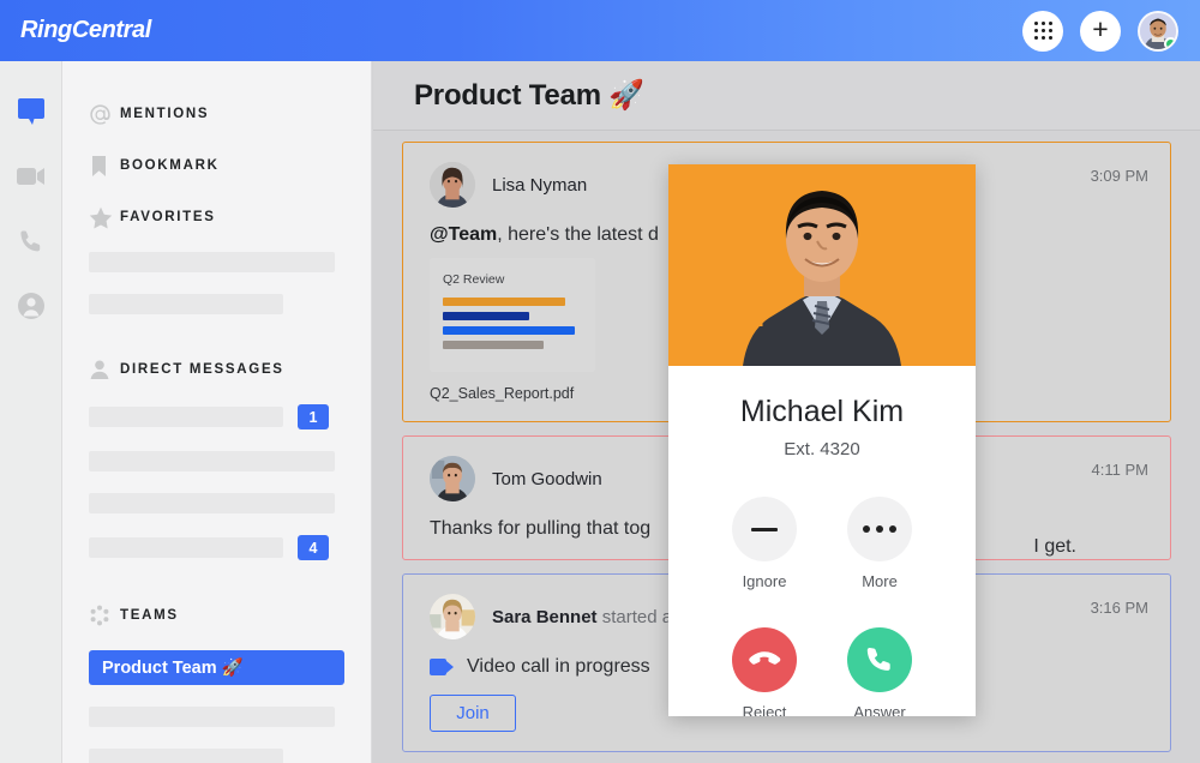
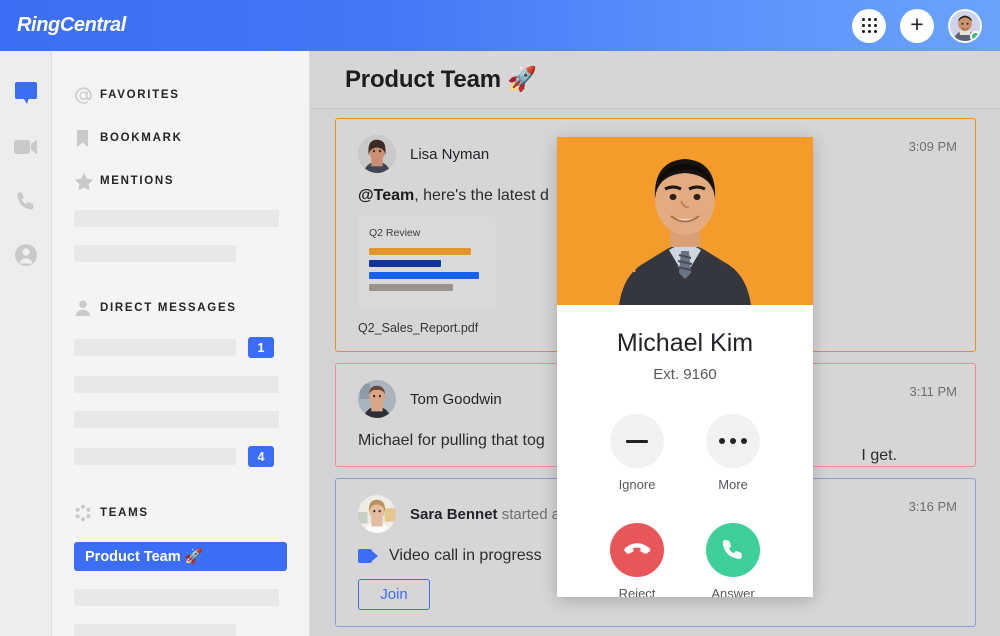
  RingCentral
  +
- MENTIONS
+ FAVORITES
  BOOKMARK
- FAVORITES
+ MENTIONS
  DIRECT MESSAGES
  1
  4
  TEAMS
  Product Team 🚀
  Product Team 🚀
  3:09 PM
  Lisa Nyman
  @Team, here's the latest d
  Q2 Review
  Q2_Sales_Report.pdf
- 4:11 PM
+ 3:11 PM
  Tom Goodwin
- Thanks for pulling that tog
+ Michael for pulling that tog
  I get.
  3:16 PM
  Sara Bennet started a
  Video call in progress
  Join
  Michael Kim
- Ext. 4320
+ Ext. 9160
  Ignore
  More
  Reject
  Answer
